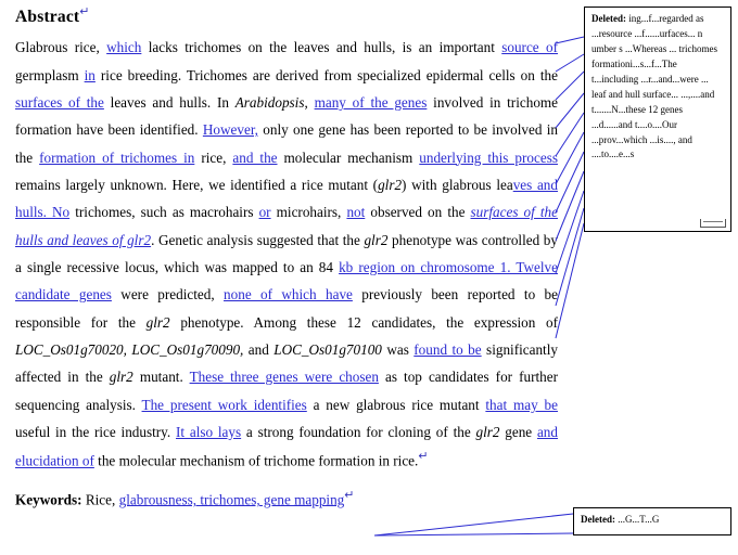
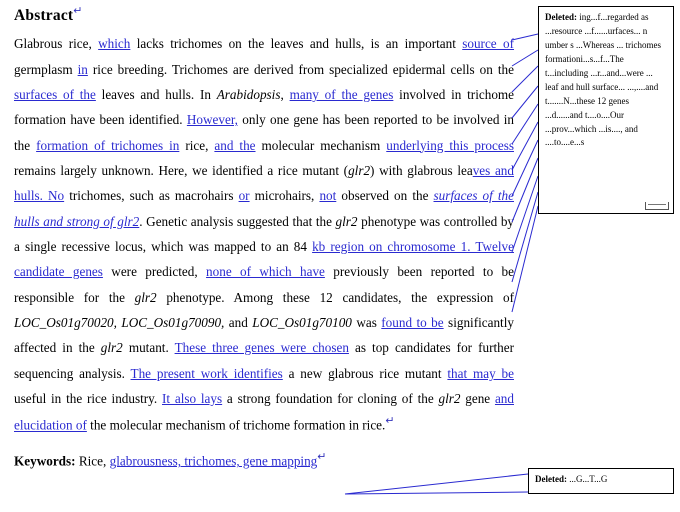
  Abstract↵
- Glabrous rice, which lacks trichomes on the leaves and hulls, is an important source of germplasm in rice breeding. Trichomes are derived from specialized epidermal cells on the surfaces of the leaves and hulls. In Arabidopsis, many of the genes involved in trichome formation have been identified. However, only one gene has been reported to be involved in the formation of trichomes in rice, and the molecular mechanism underlying this process remains largely unknown. Here, we identified a rice mutant (glr2) with glabrous leaves and hulls. No trichomes, such as macrohairs or microhairs, not observed on the surfaces of the hulls and leaves of glr2. Genetic analysis suggested that the glr2 phenotype was controlled by a single recessive locus, which was mapped to an 84 kb region on chromosome 1. Twelve candidate genes were predicted, none of which have previously been reported to be responsible for the glr2 phenotype. Among these 12 candidates, the expression of LOC_Os01g70020, LOC_Os01g70090, and LOC_Os01g70100 was found to be significantly affected in the glr2 mutant. These three genes were chosen as top candidates for further sequencing analysis. The present work identifies a new glabrous rice mutant that may be useful in the rice industry. It also lays a strong foundation for cloning of the glr2 gene and elucidation of the molecular mechanism of trichome formation in rice.↵
+ Glabrous rice, which lacks trichomes on the leaves and hulls, is an important source of germplasm in rice breeding. Trichomes are derived from specialized epidermal cells on the surfaces of the leaves and hulls. In Arabidopsis, many of the genes involved in trichome formation have been identified. However, only one gene has been reported to be involved in the formation of trichomes in rice, and the molecular mechanism underlying this process remains largely unknown. Here, we identified a rice mutant (glr2) with glabrous leaves and hulls. No trichomes, such as macrohairs or microhairs, not observed on the surfaces of the hulls and strong of glr2. Genetic analysis suggested that the glr2 phenotype was controlled by a single recessive locus, which was mapped to an 84 kb region on chromosome 1. Twelve candidate genes were predicted, none of which have previously been reported to be responsible for the glr2 phenotype. Among these 12 candidates, the expression of LOC_Os01g70020, LOC_Os01g70090, and LOC_Os01g70100 was found to be significantly affected in the glr2 mutant. These three genes were chosen as top candidates for further sequencing analysis. The present work identifies a new glabrous rice mutant that may be useful in the rice industry. It also lays a strong foundation for cloning of the glr2 gene and elucidation of the molecular mechanism of trichome formation in rice.↵
  Keywords: Rice, glabrousness, trichomes, gene mapping↵
  Deleted: ing...f...regarded as ...resource ...f......urfaces... n umber s ...Whereas ... trichomes formationi...s...f...The t...including ...r...and...were ... leaf and hull surface... ...,....and t.......N...these 12 genes ...d......and t....o....Our ...prov...which ...is...., and ....to....e...s
  Deleted: ...G...T...G
